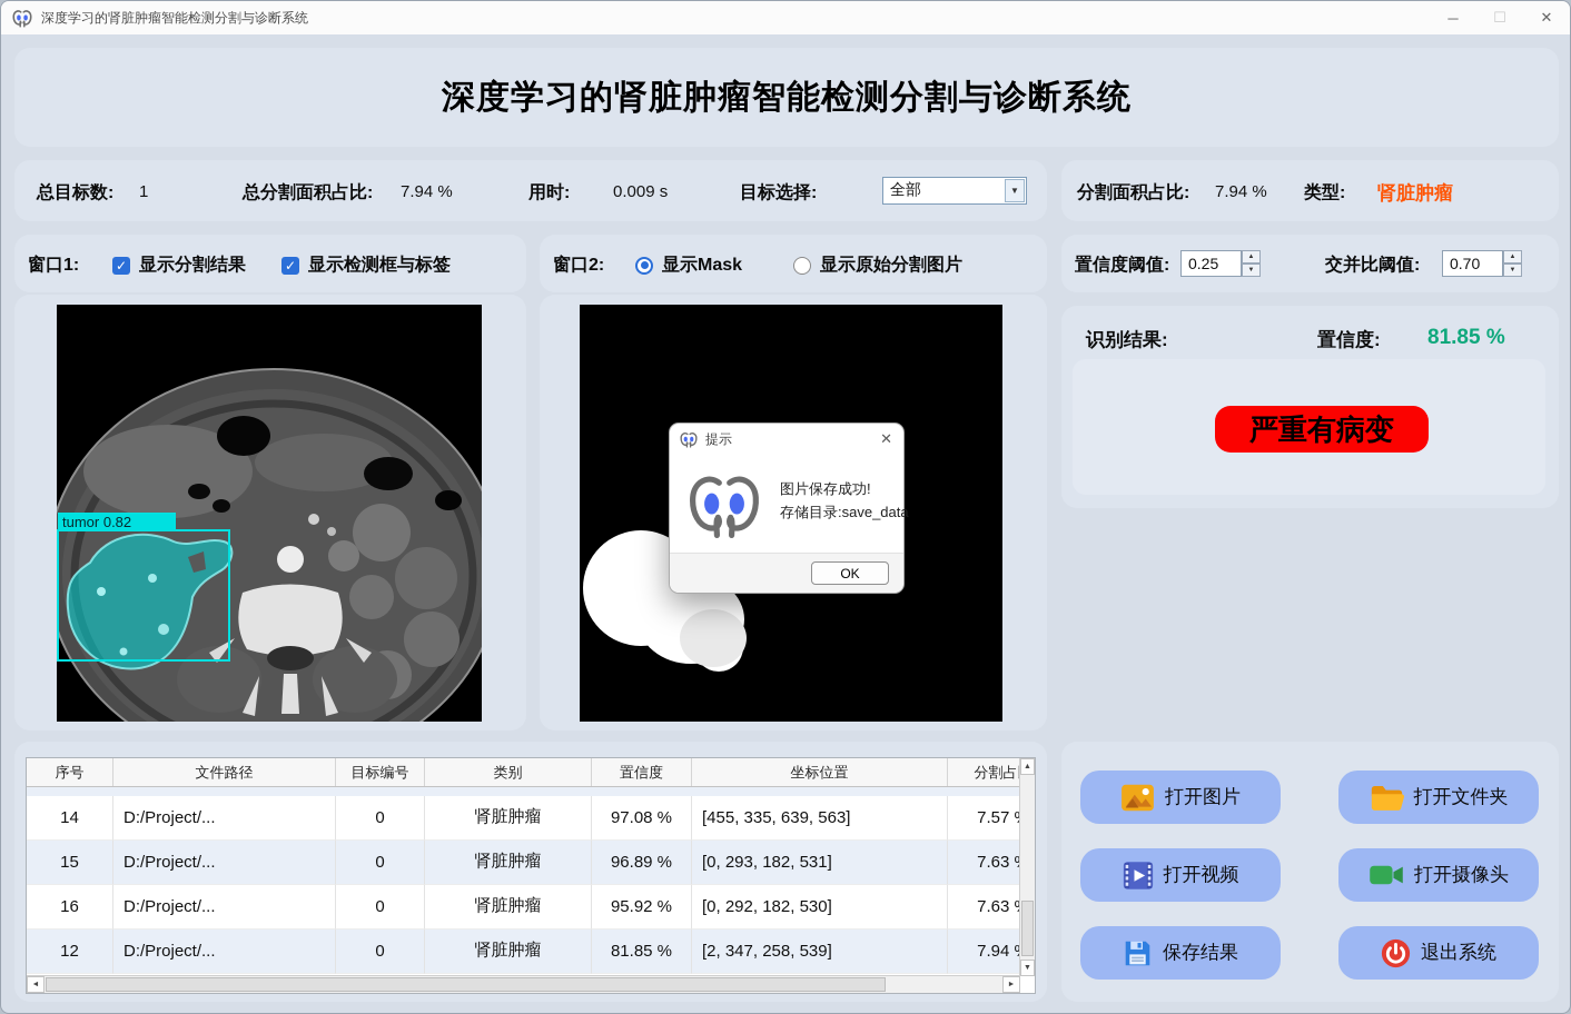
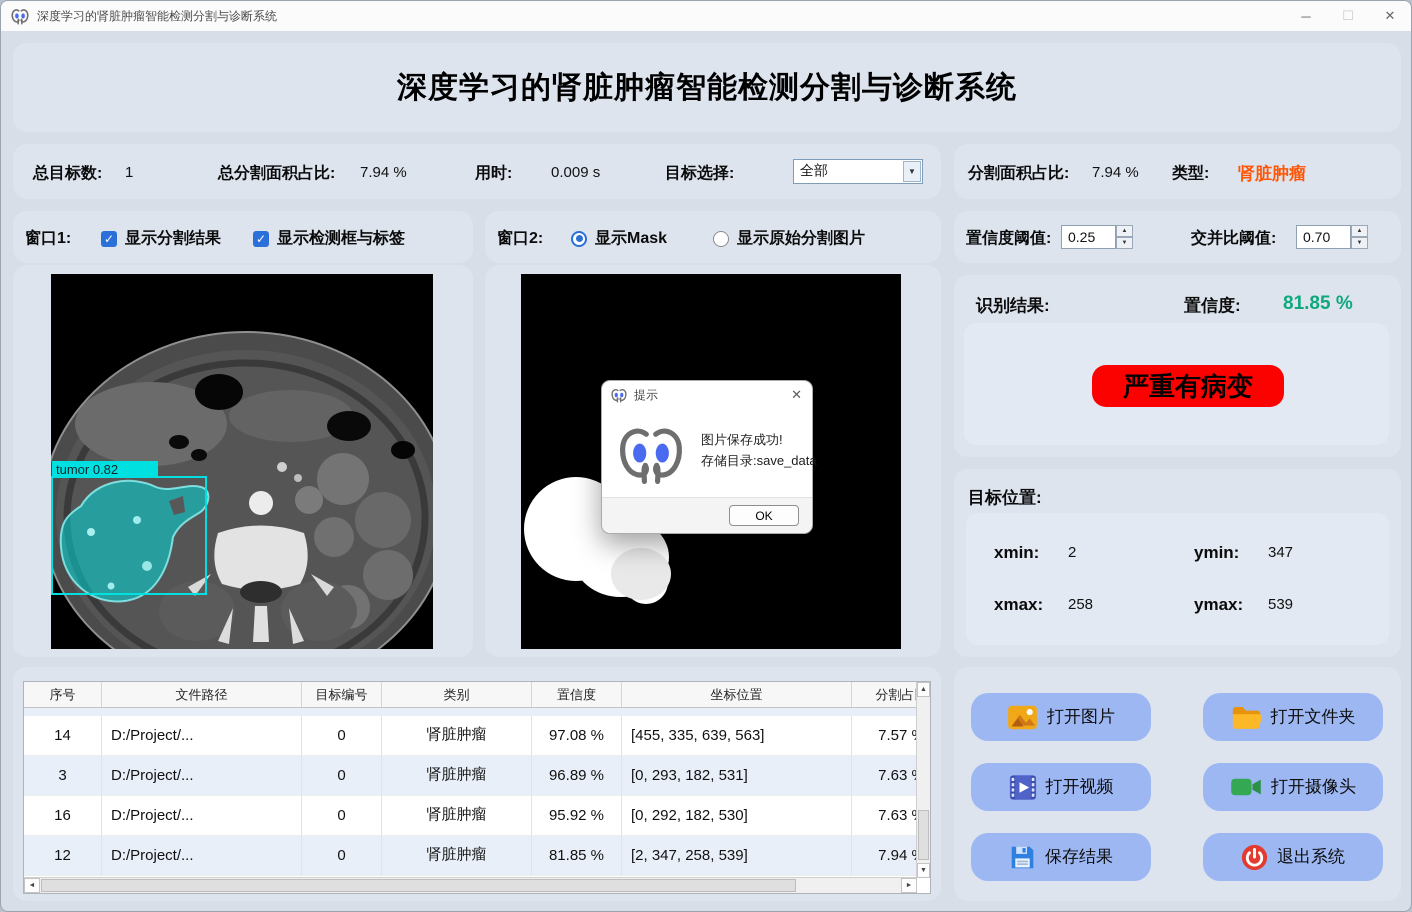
  深度学习的肾脏肿瘤智能检测分割与诊断系统
  ─
  ☐
  ✕
  深度学习的肾脏肿瘤智能检测分割与诊断系统
  总目标数:
  1
  总分割面积占比:
  7.94 %
  用时:
  0.009 s
  目标选择:
  全部
  ▼
  分割面积占比:
  7.94 %
  类型:
  肾脏肿瘤
  窗口1:
  显示分割结果
  显示检测框与标签
  窗口2:
  显示Mask
  显示原始分割图片
  置信度阈值:
  0.25
  交并比阈值:
  0.70
  tumor 0.82
  识别结果:
  置信度:
  81.85 %
  严重有病变
+ 目标位置:
+ xmin:
+ 2
+ ymin:
+ 347
+ xmax:
+ 258
+ ymax:
+ 539
  打开图片
  打开文件夹
  打开视频
  打开摄像头
  保存结果
  退出系统
  序号
  文件路径
  目标编号
  类别
  置信度
  坐标位置
  分割占
  14
  D:/Project/...
  0
  肾脏肿瘤
  97.08 %
  [455, 335, 639, 563]
  7.57
- 15
+ 3
  D:/Project/...
  0
  肾脏肿瘤
  96.89 %
  [0, 293, 182, 531]
  7.63
  16
  D:/Project/...
  0
  肾脏肿瘤
  95.92 %
  [0, 292, 182, 530]
  7.63
  12
  D:/Project/...
  0
  肾脏肿瘤
  81.85 %
  [2, 347, 258, 539]
  7.94
  提示
  ✕
  图片保存成功!
  存储目录:save_data
  OK
